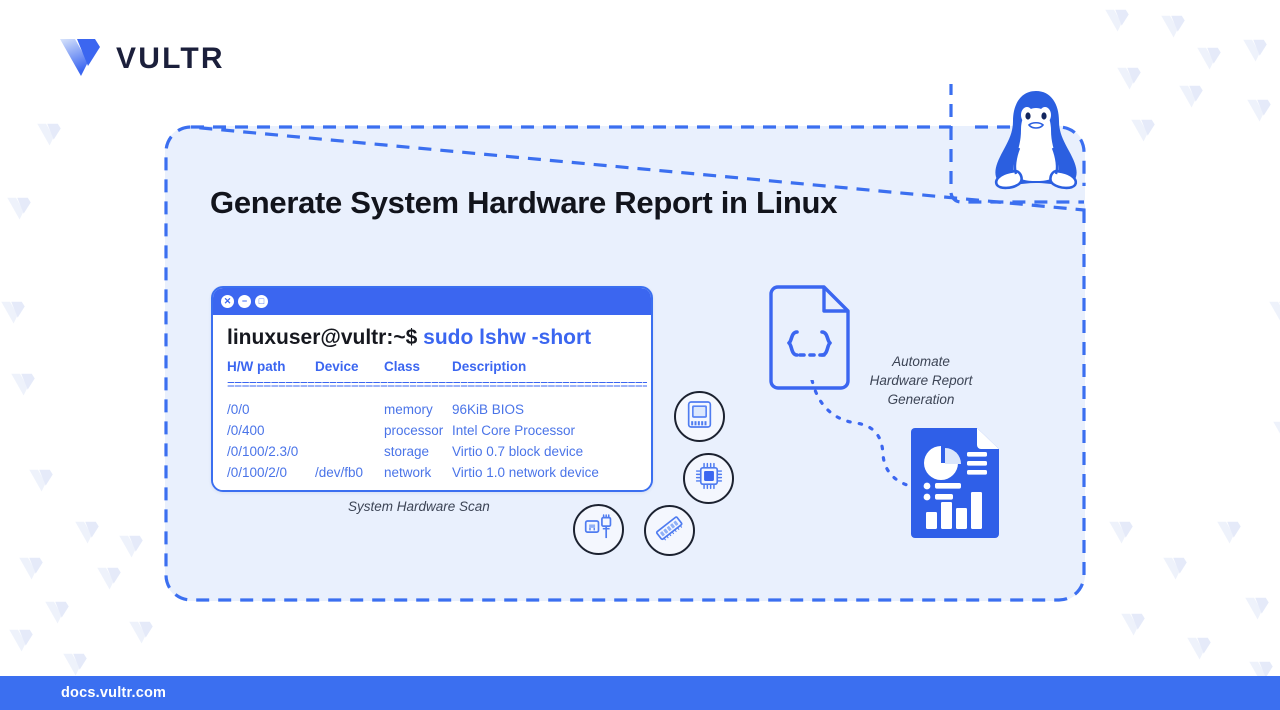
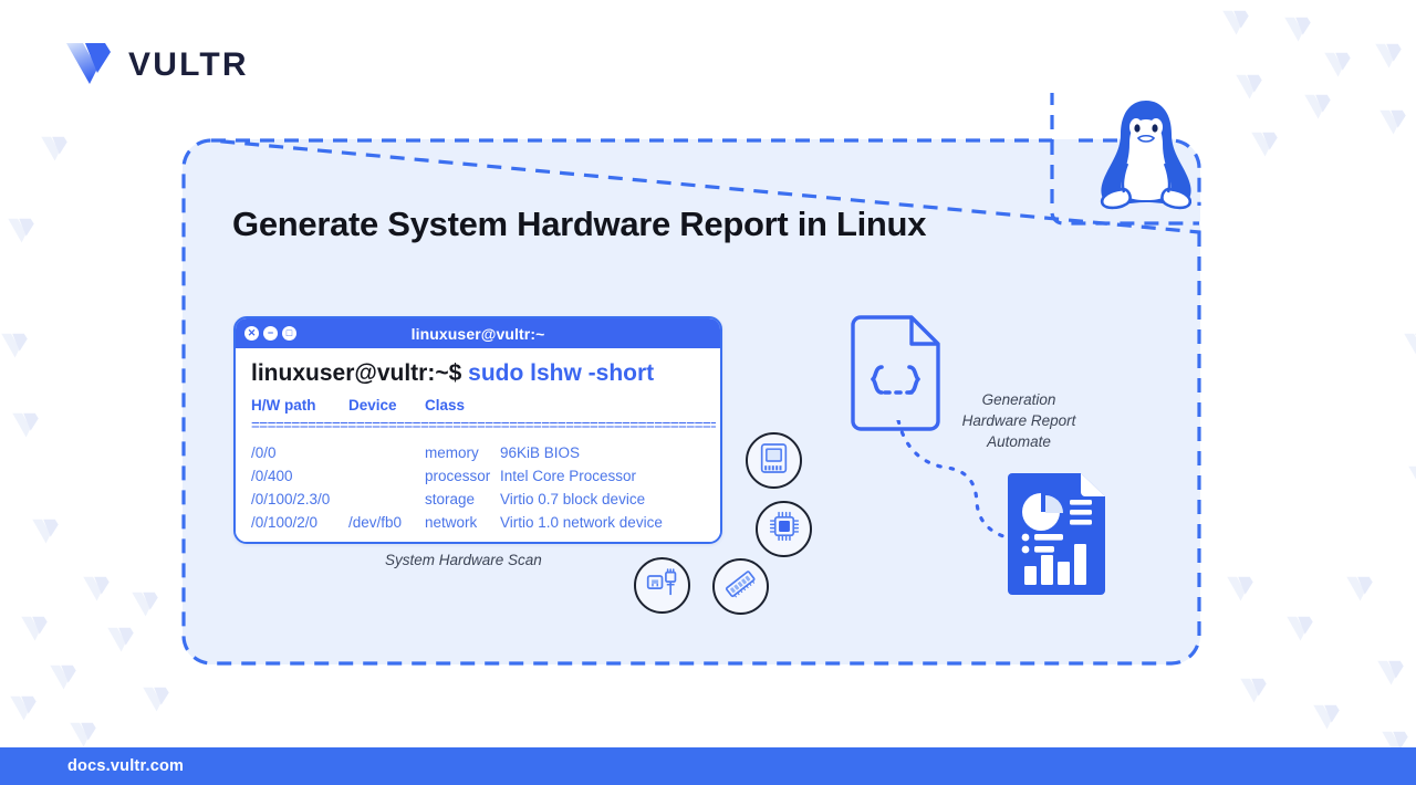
  VULTR
  Generate System Hardware Report in Linux
  ✕
  −
  □
+ linuxuser@vultr:~
  linuxuser@vultr:~$ sudo lshw -short
  H/W path
  Device
  Class
- Description
  ==========================================================
  /0/0
  memory
  96KiB BIOS
  /0/400
  processor
  Intel Core Processor
  /0/100/2.3/0
  storage
  Virtio 0.7 block device
  /0/100/2/0
  /dev/fb0
  network
  Virtio 1.0 network device
  System Hardware Scan
- Automate
+ Generation
  Hardware Report
- Generation
+ Automate
  docs.vultr.com
